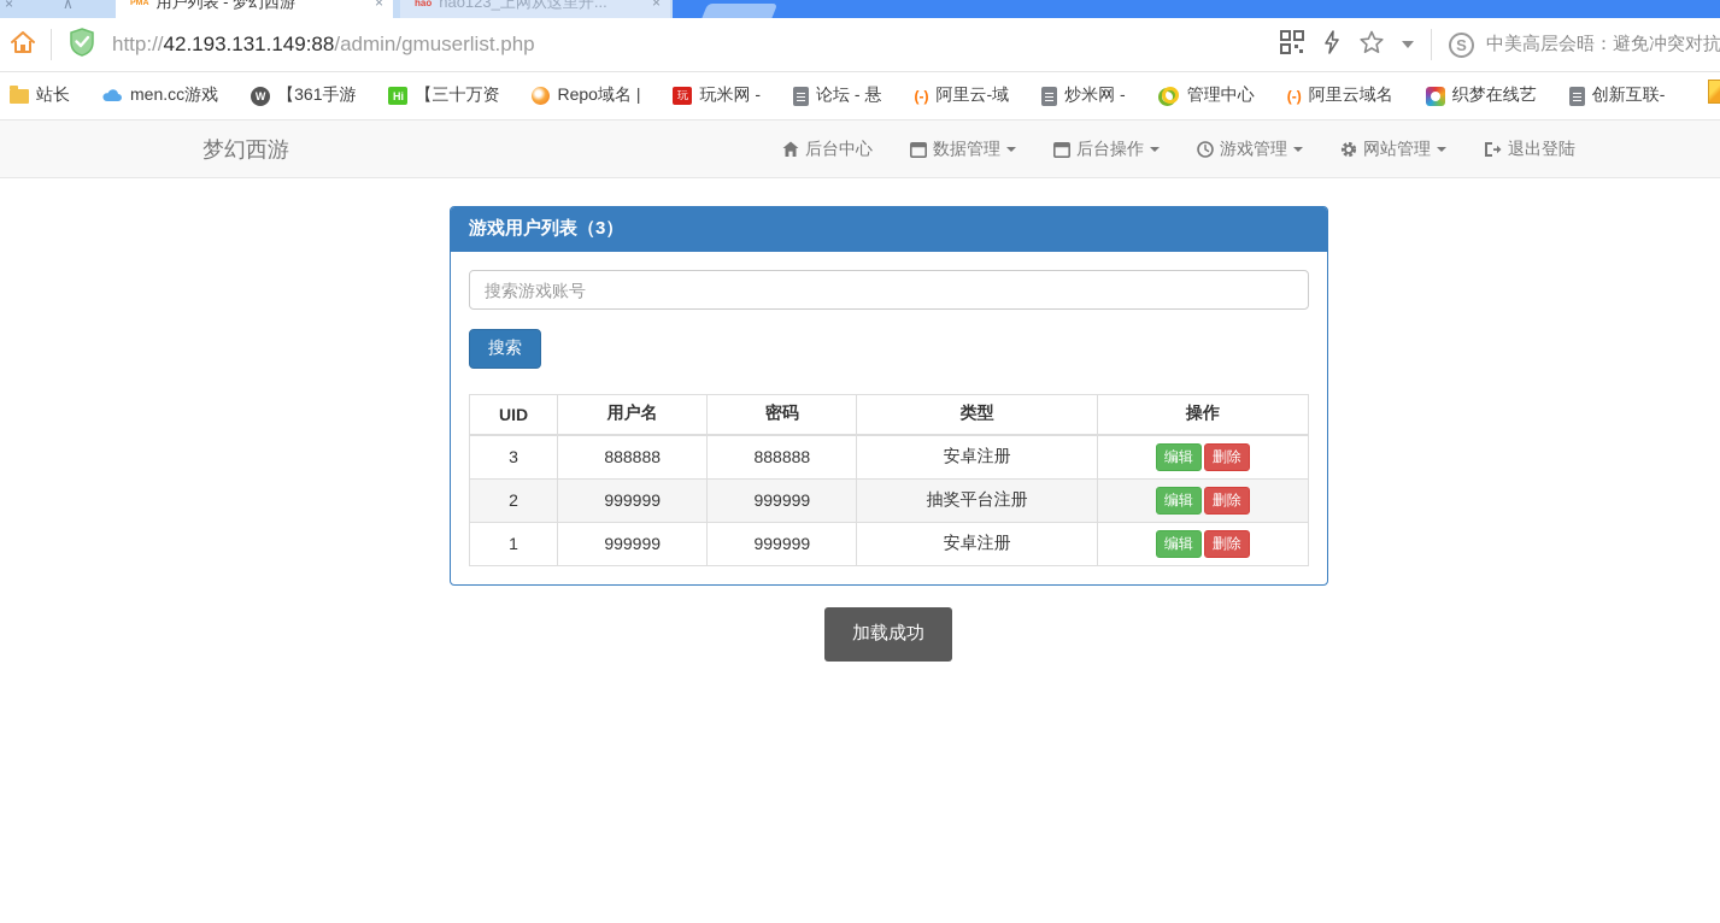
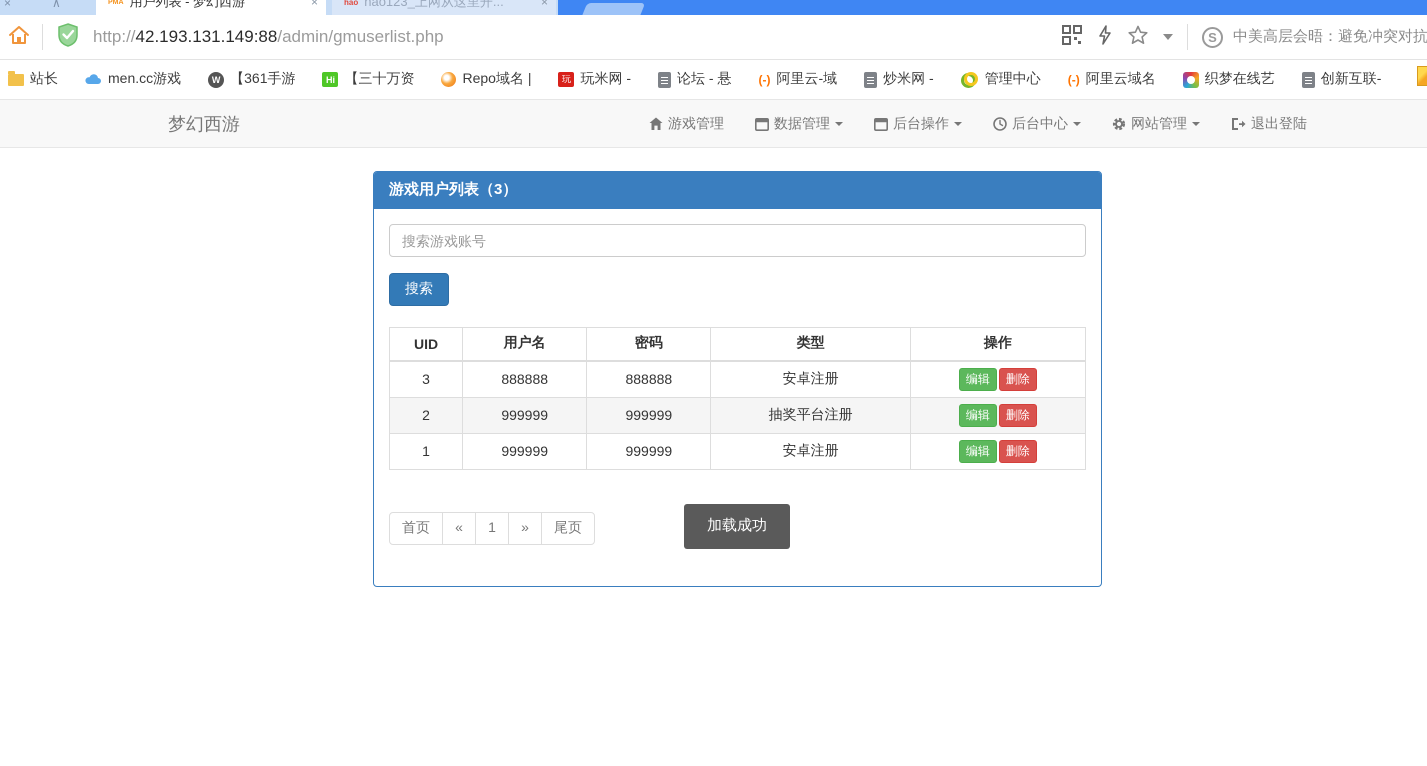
  ×
  ∧
  用户列表 - 梦幻西游
  ×
  hao
  hao123_上网从这里开...
  ×
  http://42.193.131.149:88/admin/gmuserlist.php
  S
  中美高层会晤：避免冲突对抗
  站长
  men.cc游戏
  W
  【361手游
  Hi
  【三十万资
  Repo域名 |
  玩
  玩米网 -
  论坛 - 悬
  (-)
  阿里云-域
  炒米网 -
  管理中心
  (-)
  阿里云域名
  织梦在线艺
  创新互联-
  梦幻西游
- 后台中心
+ 游戏管理
  数据管理
  后台操作
- 游戏管理
+ 后台中心
  网站管理
  退出登陆
  游戏用户列表（3）
  搜索游戏账号
  搜索
  UID	用户名	密码	类型	操作
  3	888888	888888	安卓注册	编辑 删除
  2	999999	999999	抽奖平台注册	编辑 删除
  1	999999	999999	安卓注册	编辑 删除
+ 首页
+ «
+ 1
+ »
+ 尾页
  加载成功
